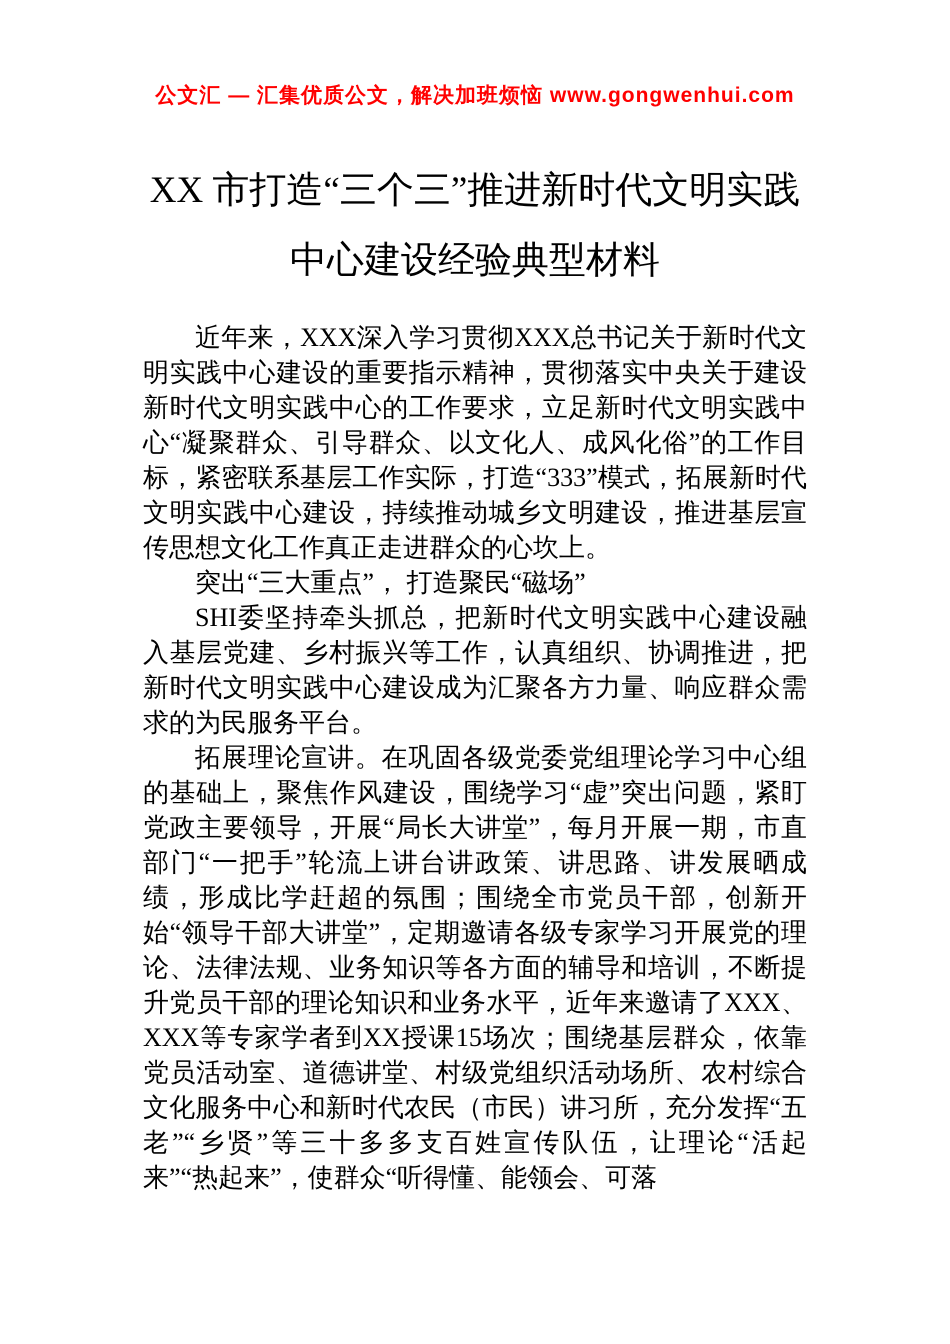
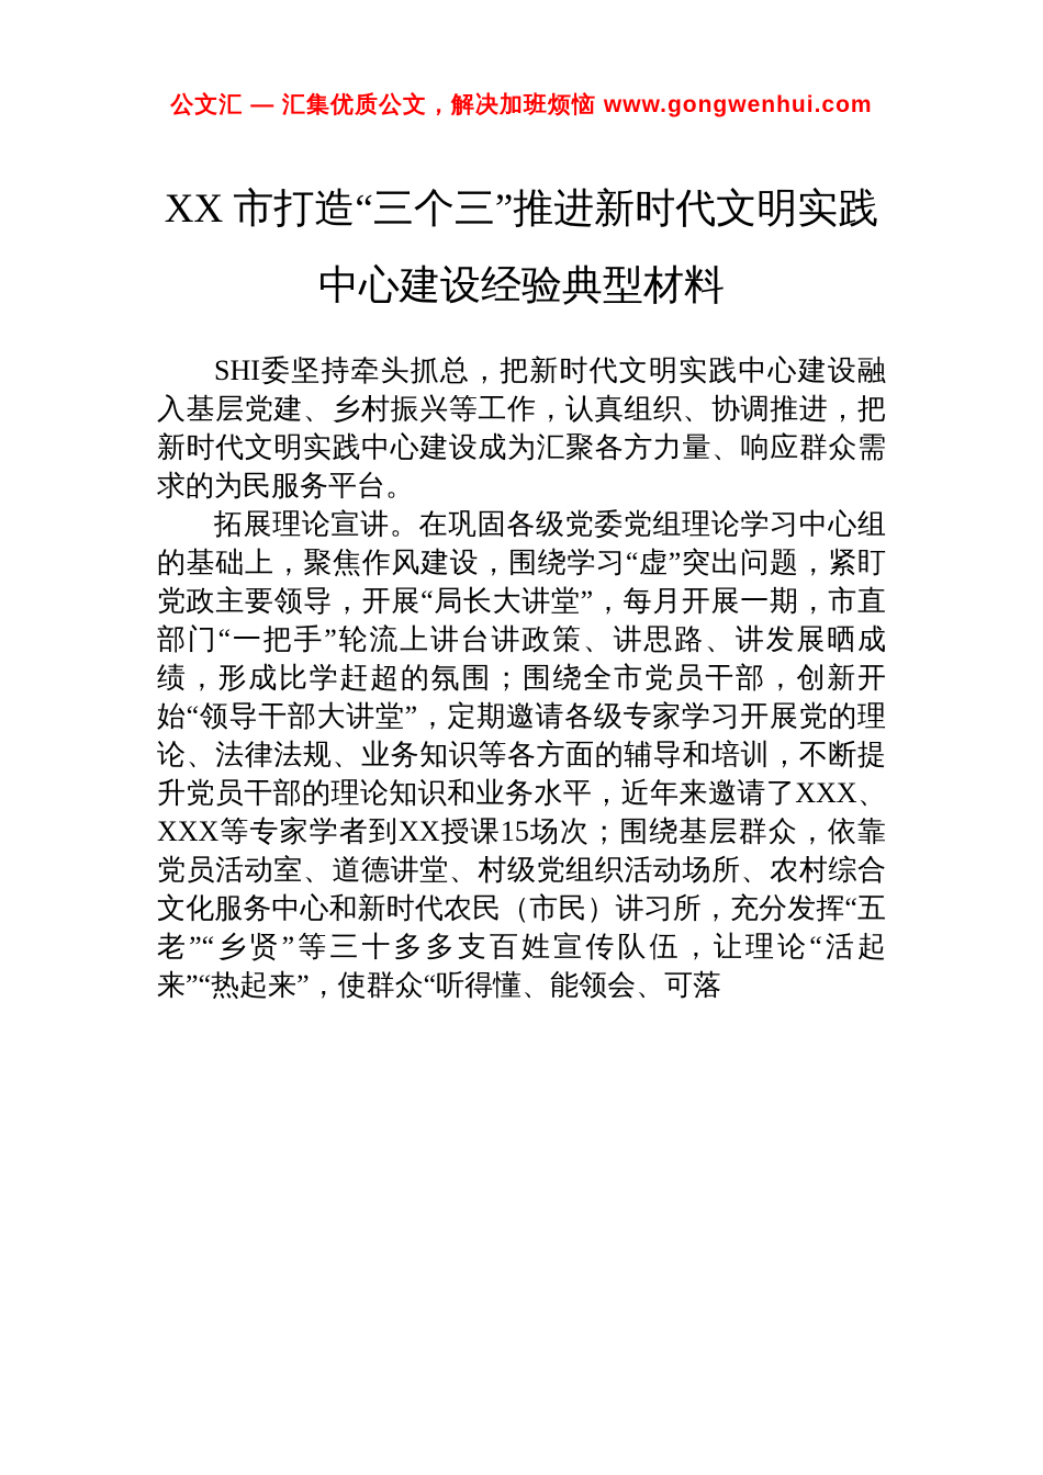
  公文汇 — 汇集优质公文，解决加班烦恼 www.gongwenhui.com
  XX 市打造“三个三”推进新时代文明实践
  中心建设经验典型材料
- 近年来，XXX深入学习贯彻XXX总书记关于新时代文明实践中心建设的重要指示精神，贯彻落实中央关于建设新时代文明实践中心的工作要求，立足新时代文明实践中心“凝聚群众、引导群众、以文化人、成风化俗”的工作目标，紧密联系基层工作实际，打造“333”模式，拓展新时代文明实践中心建设，持续推动城乡文明建设，推进基层宣传思想文化工作真正走进群众的心坎上。
- 突出“三大重点”， 打造聚民“磁场”
  SHI委坚持牵头抓总，把新时代文明实践中心建设融入基层党建、乡村振兴等工作，认真组织、协调推进，把新时代文明实践中心建设成为汇聚各方力量、响应群众需求的为民服务平台。
  拓展理论宣讲。在巩固各级党委党组理论学习中心组的基础上，聚焦作风建设，围绕学习“虚”突出问题，紧盯党政主要领导，开展“局长大讲堂”，每月开展一期，市直部门“一把手”轮流上讲台讲政策、讲思路、讲发展晒成绩，形成比学赶超的氛围；围绕全市党员干部，创新开始“领导干部大讲堂”，定期邀请各级专家学习开展党的理论、法律法规、业务知识等各方面的辅导和培训，不断提升党员干部的理论知识和业务水平，近年来邀请了XXX、XXX等专家学者到XX授课15场次；围绕基层群众，依靠党员活动室、道德讲堂、村级党组织活动场所、农村综合文化服务中心和新时代农民（市民）讲习所，充分发挥“五老”“乡贤”等三十多多支百姓宣传队伍，让理论“活起来”“热起来”，使群众“听得懂、能领会、可落
